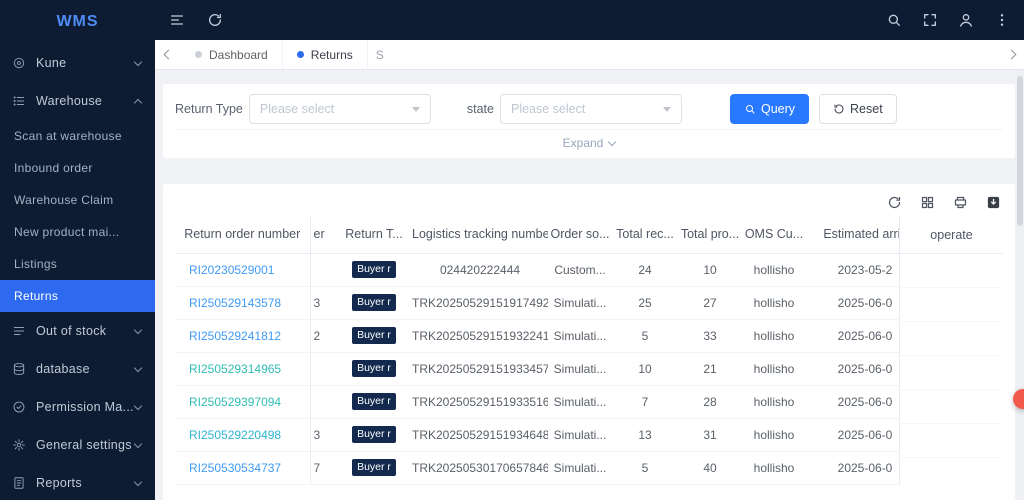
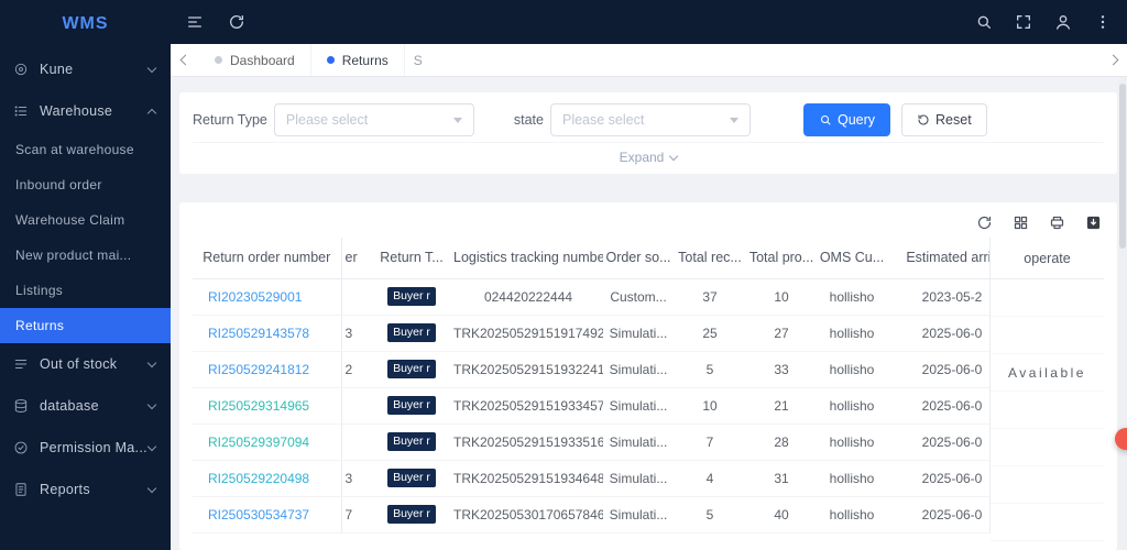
  WMS
  Kune
  Warehouse
  Scan at warehouse
  Inbound order
  Warehouse Claim
  New product mai...
  Listings
  Returns
  Out of stock
  database
  Permission Ma...
- General settings
  Reports
  Dashboard
  Returns
  S
  Return Type
  Please select
  state
  Please select
  Query
  Reset
  Expand
  Return order number	er	Return T...	Logistics tracking numbe	Order so...	Total rec...	Total pro...	OMS Cu...	Estimated arr
- RI20230529001		Buyer r	024420222444	Custom...	24	10	hollisho	2023-05-2
+ RI20230529001		Buyer r	024420222444	Custom...	37	10	hollisho	2023-05-2
  RI250529143578	3	Buyer r	TRK20250529151917492	Simulati...	25	27	hollisho	2025-06-0
  RI250529241812	2	Buyer r	TRK20250529151932241	Simulati...	5	33	hollisho	2025-06-0
  RI250529314965		Buyer r	TRK20250529151933457	Simulati...	10	21	hollisho	2025-06-0
  RI250529397094		Buyer r	TRK20250529151933516	Simulati...	7	28	hollisho	2025-06-0
- RI250529220498	3	Buyer r	TRK20250529151934648	Simulati...	13	31	hollisho	2025-06-0
+ RI250529220498	3	Buyer r	TRK20250529151934648	Simulati...	4	31	hollisho	2025-06-0
  RI250530534737	7	Buyer r	TRK20250530170657846	Simulati...	5	40	hollisho	2025-06-0
  operate
+ Available
